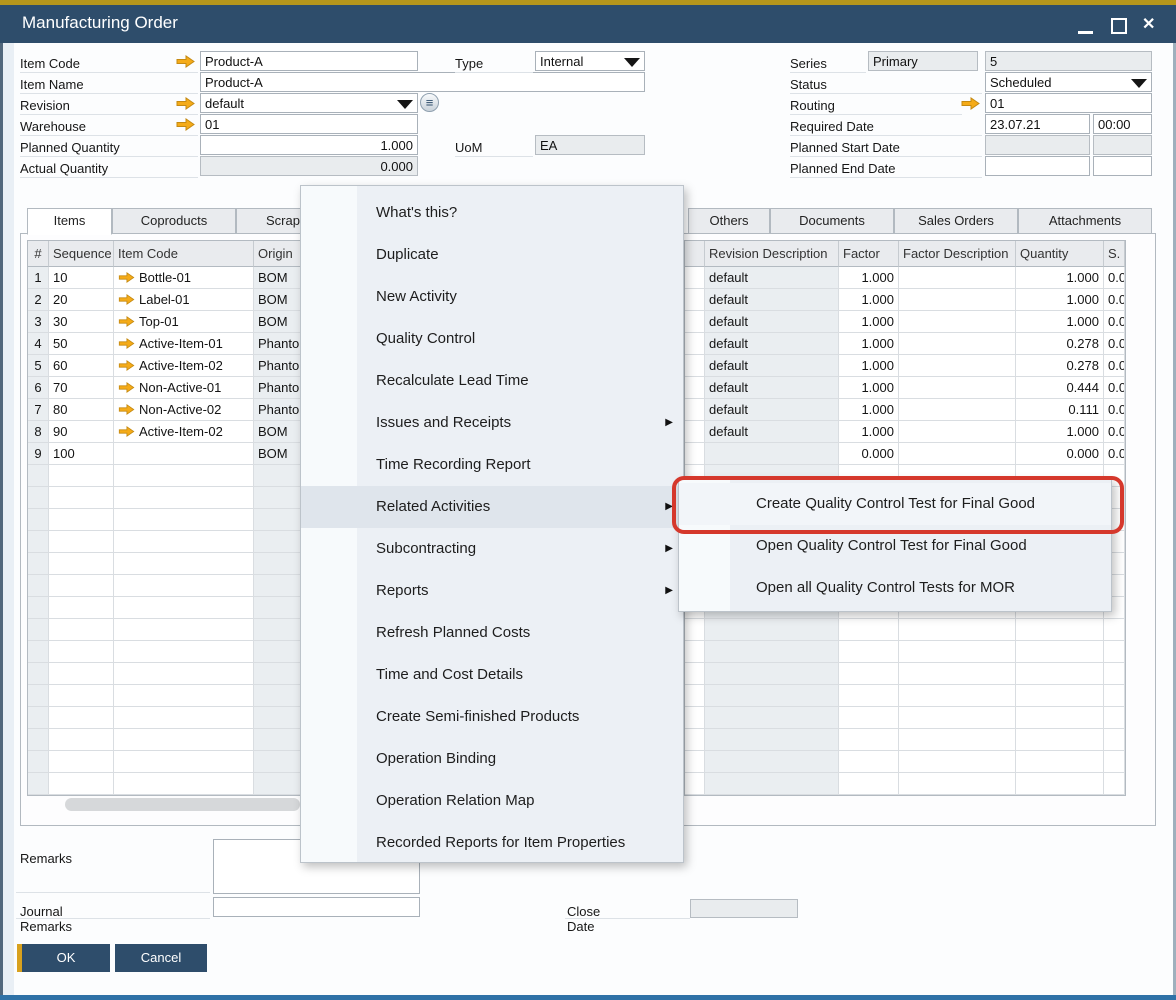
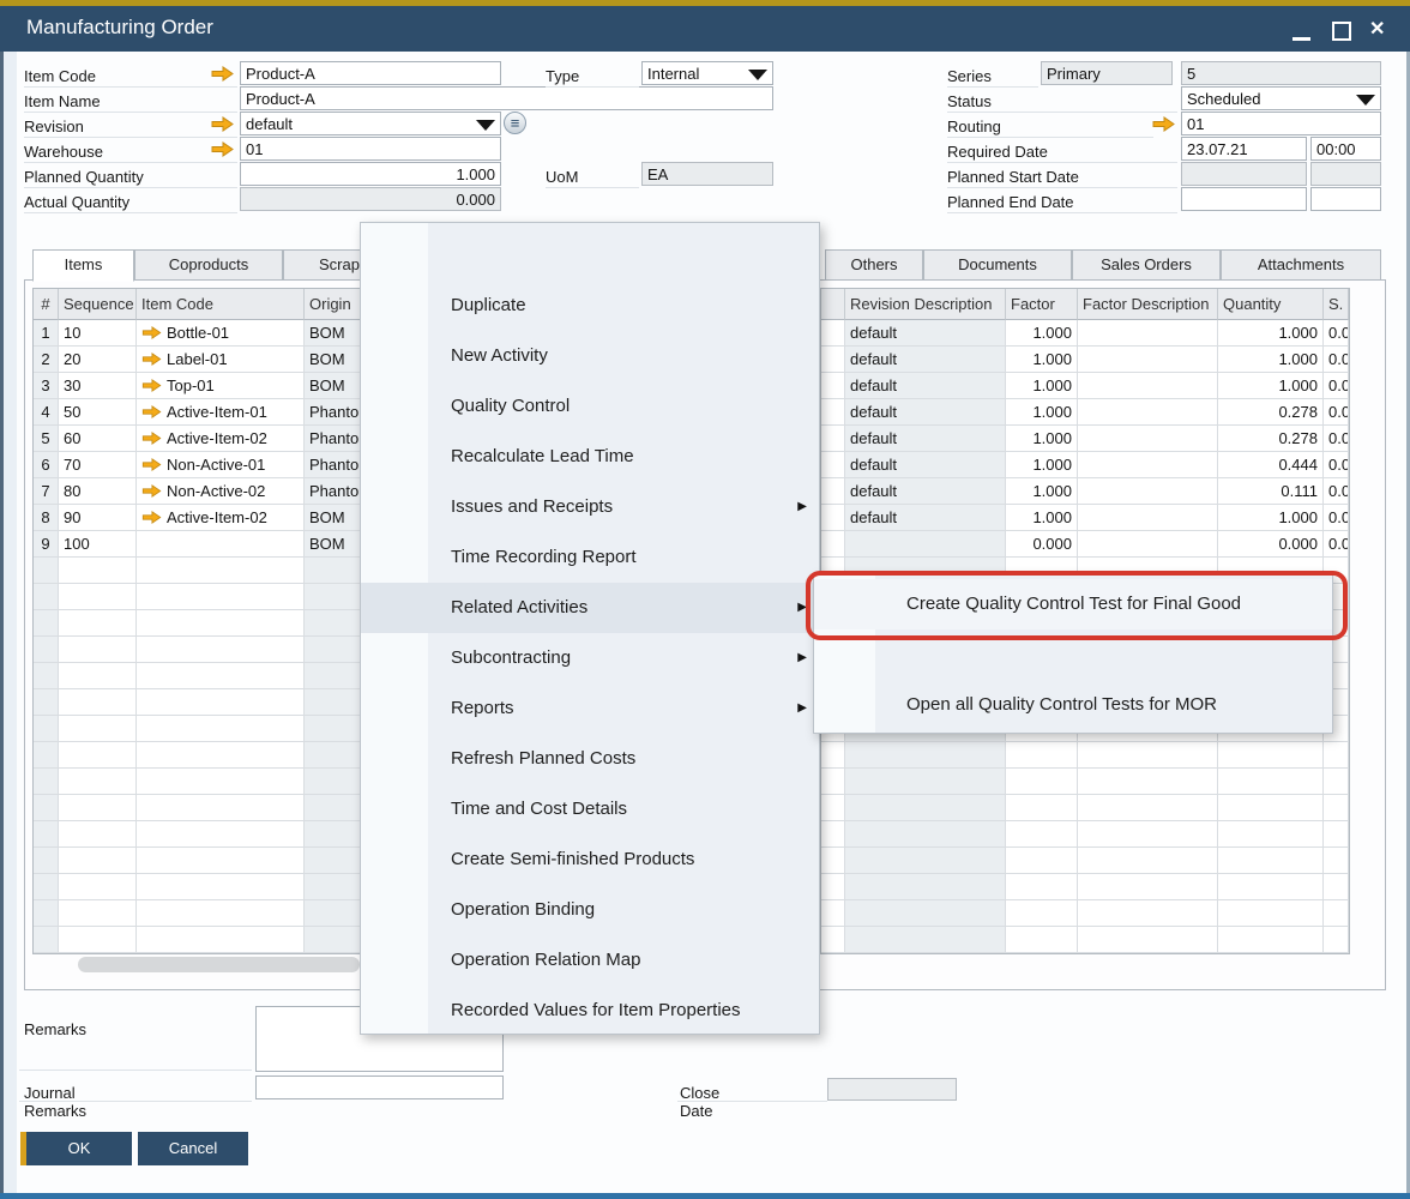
  Manufacturing Order
  ✕
  Item Code
  Product-A
  Item Name
  Product-A
  Revision
  default
  ≡
  Warehouse
  01
  Planned Quantity
  1.000
  Actual Quantity
  0.000
  Type
  Internal
  UoM
  EA
  Series
  Primary
  5
  Status
  Scheduled
  Routing
  01
  Required Date
  23.07.21
  00:00
  Planned Start Date
  Planned End Date
  Items
  Coproducts
  Scrap
  Others
  Documents
  Sales Orders
  Attachments
  #
  Sequence
  Item Code
  Origin
  1
  10
  Bottle-01
  BOM
  2
  20
  Label-01
  BOM
  3
  30
  Top-01
  BOM
  4
  50
  Active-Item-01
  Phanto
  5
  60
  Active-Item-02
  Phanto
  6
  70
  Non-Active-01
  Phanto
  7
  80
  Non-Active-02
  Phanto
  8
  90
  Active-Item-02
  BOM
  9
  100
  BOM
  Revision Description
  Factor
  Factor Description
  Quantity
  S.
  default
  1.000
  1.000
  default
  1.000
  1.000
  default
  1.000
  1.000
  default
  1.000
  0.278
  default
  1.000
  0.278
  default
  1.000
  0.444
  default
  1.000
  0.111
  default
  1.000
  1.000
  0.000
  0.000
  Remarks
  Journal Remarks
  Close Date
  OK
  Cancel
- What's this?
  Duplicate
  New Activity
  Quality Control
  Recalculate Lead Time
  Issues and Receipts
  ▶
  Time Recording Report
  Related Activities
  ▶
  Subcontracting
  ▶
  Reports
  ▶
  Refresh Planned Costs
  Time and Cost Details
  Create Semi-finished Products
  Operation Binding
  Operation Relation Map
- Recorded Reports for Item Properties
+ Recorded Values for Item Properties
  Create Quality Control Test for Final Good
- Open Quality Control Test for Final Good
  Open all Quality Control Tests for MOR
